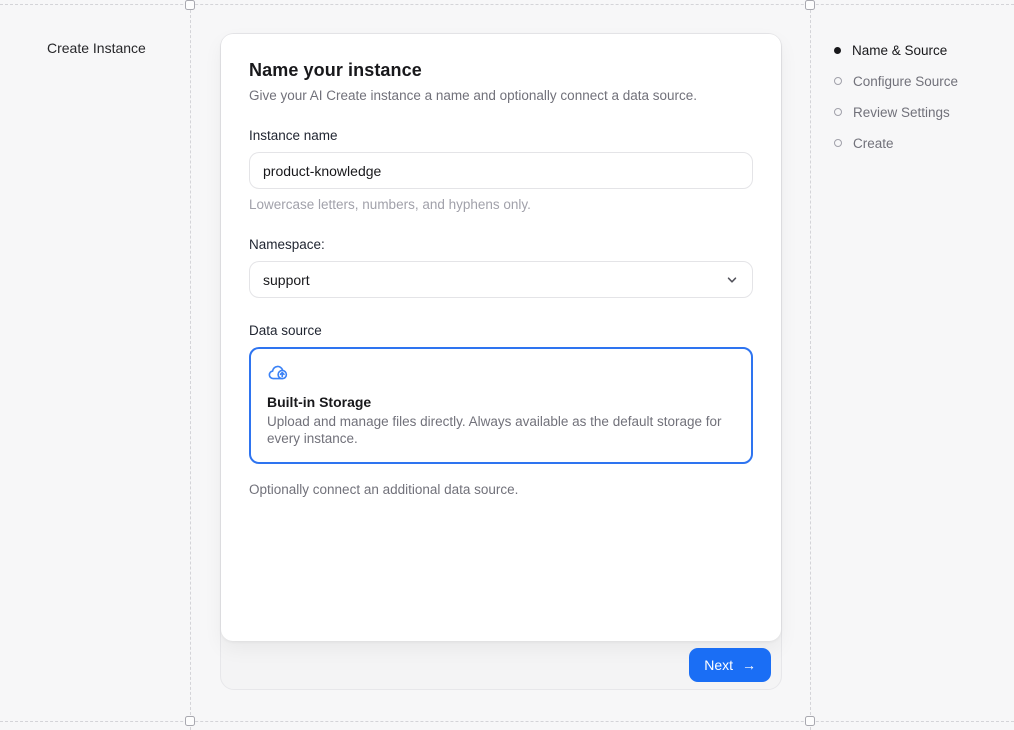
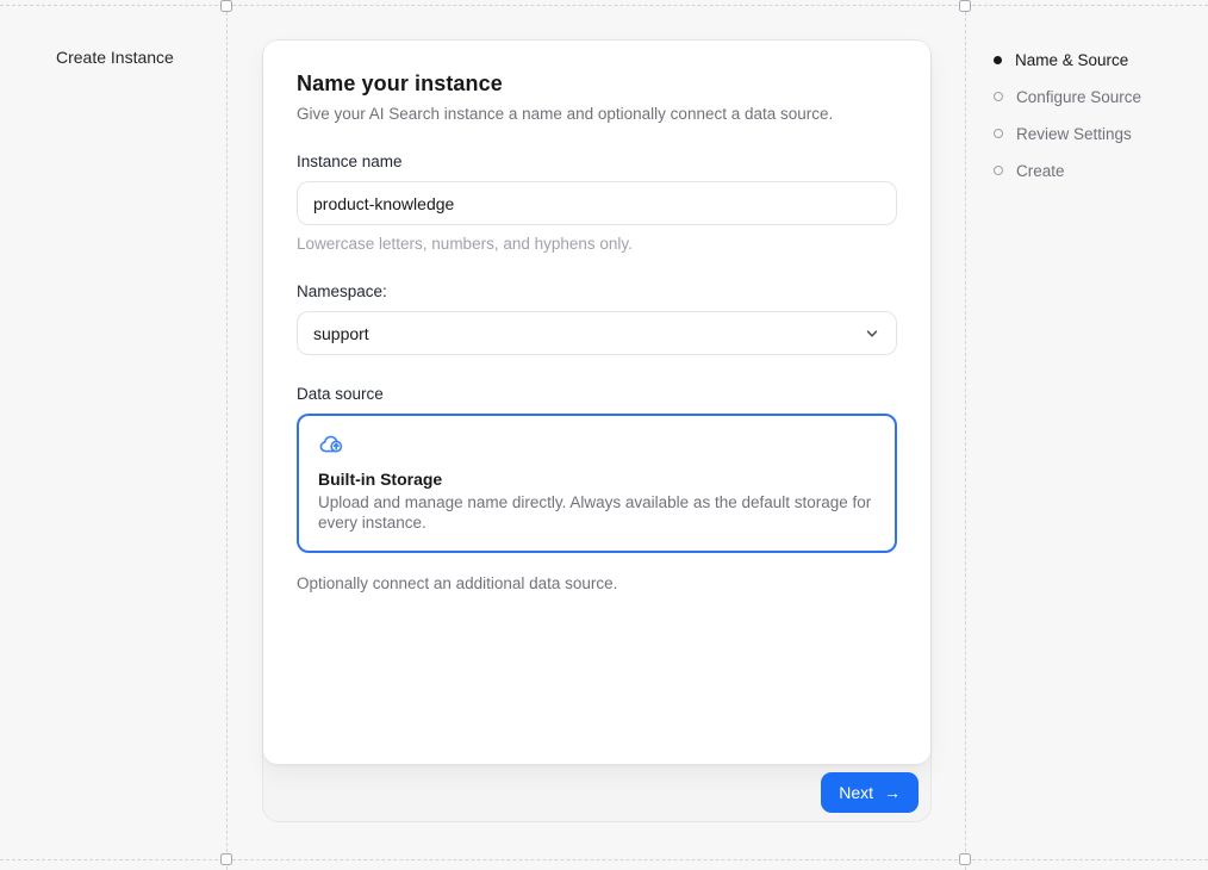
  Create Instance
  Name your instance
- Give your AI Create instance a name and optionally connect a data source.
+ Give your AI Search instance a name and optionally connect a data source.
  Instance name
  product-knowledge
  Lowercase letters, numbers, and hyphens only.
  Namespace:
  support
  Data source
  Built-in Storage
- Upload and manage files directly. Always available as the default storage for every instance.
+ Upload and manage name directly. Always available as the default storage for every instance.
  Optionally connect an additional data source.
  Next
  →
  Name & Source
  Configure Source
  Review Settings
  Create
